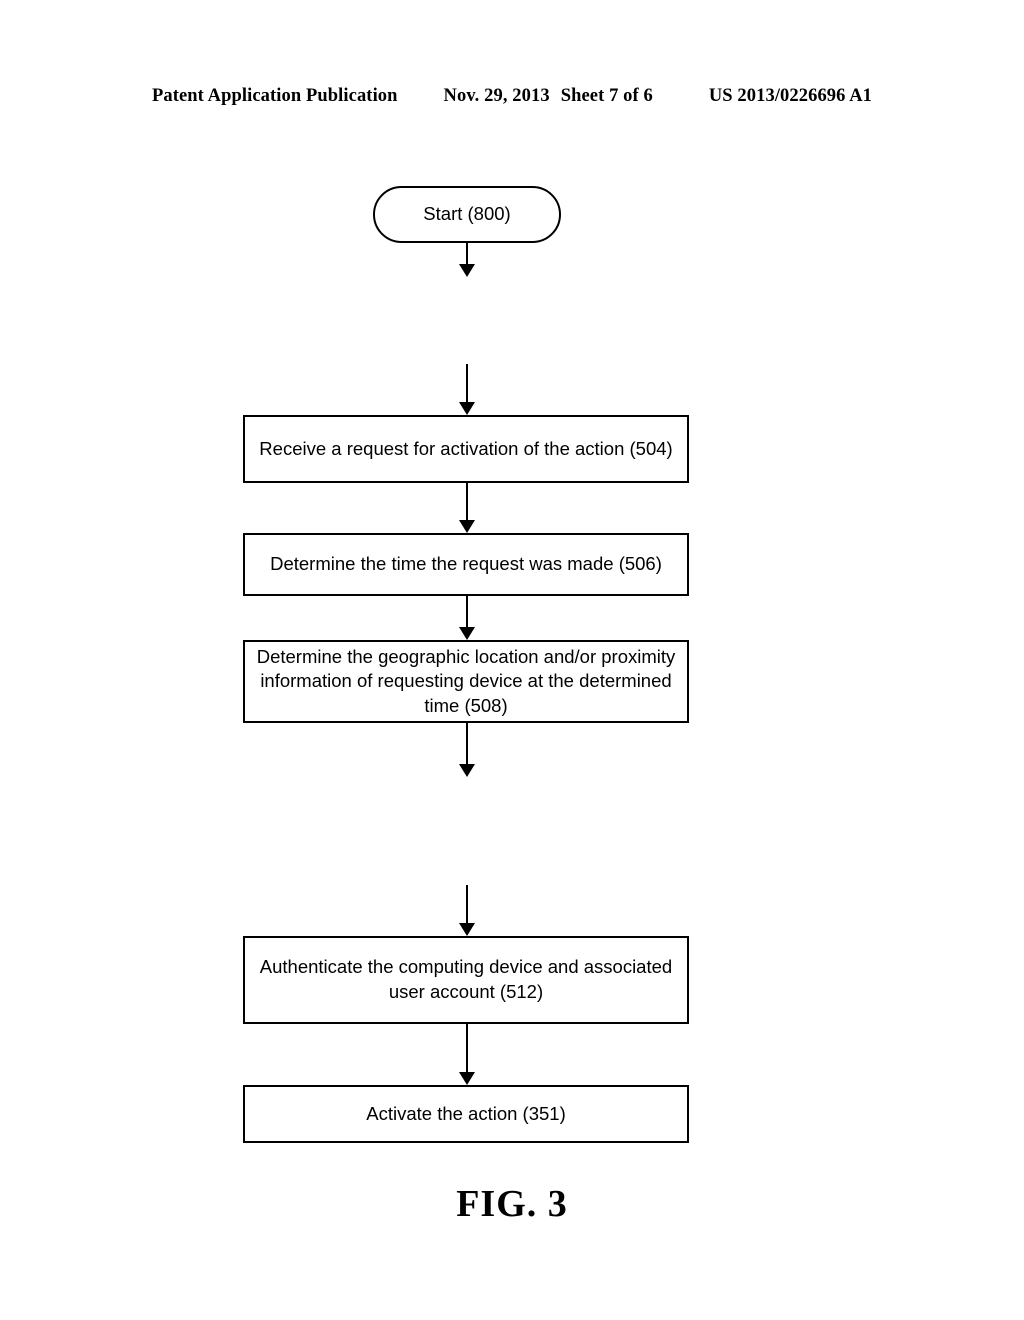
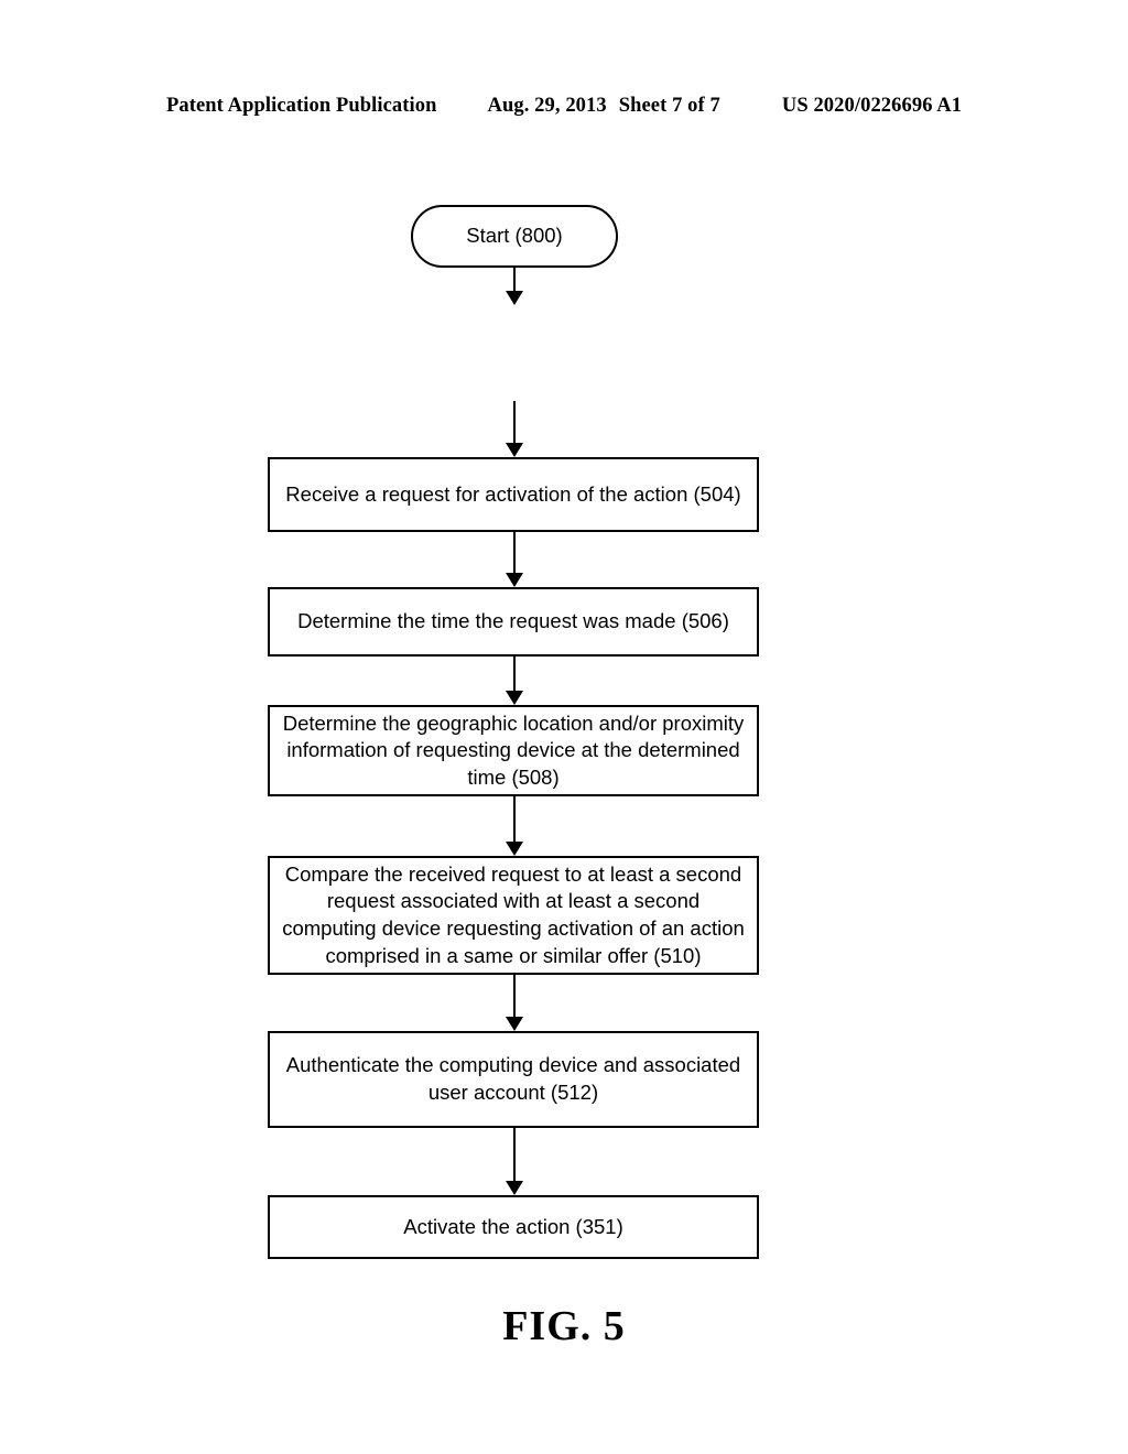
  Patent Application Publication
- Nov. 29, 2013
+ Aug. 29, 2013
- Sheet 7 of 6
+ Sheet 7 of 7
- US 2013/0226696 A1
+ US 2020/0226696 A1
  Start (800)
  Receive a request for activation of the action (504)
  Determine the time the request was made (506)
  Determine the geographic location and/or proximity information of requesting device at the determined time (508)
+ Compare the received request to at least a second request associated with at least a second computing device requesting activation of an action comprised in a same or similar offer (510)
  Authenticate the computing device and associated user account (512)
  Activate the action (351)
- FIG. 3
+ FIG. 5
